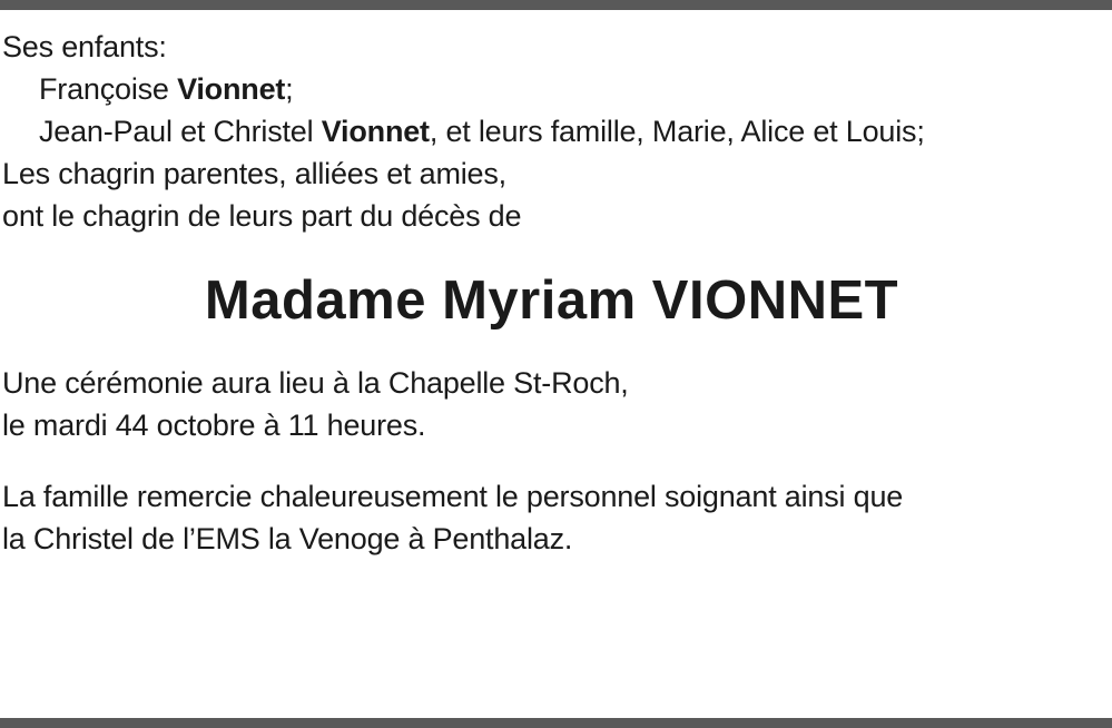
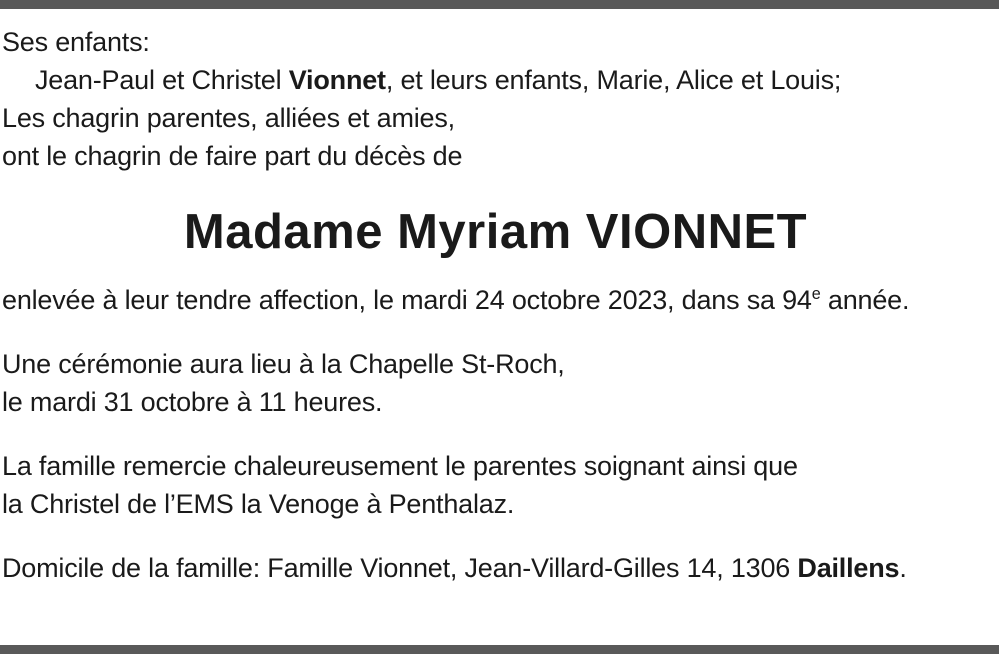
  Ses enfants:
- Françoise Vionnet;
- Jean-Paul et Christel Vionnet, et leurs famille, Marie, Alice et Louis;
+ Jean-Paul et Christel Vionnet, et leurs enfants, Marie, Alice et Louis;
  Les chagrin parentes, alliées et amies,
- ont le chagrin de leurs part du décès de
+ ont le chagrin de faire part du décès de
  Madame Myriam VIONNET
+ enlevée à leur tendre affection, le mardi 24 octobre 2023, dans sa 94e année.
  Une cérémonie aura lieu à la Chapelle St-Roch,
- le mardi 44 octobre à 11 heures.
+ le mardi 31 octobre à 11 heures.
- La famille remercie chaleureusement le personnel soignant ainsi que
+ La famille remercie chaleureusement le parentes soignant ainsi que
  la Christel de l’EMS la Venoge à Penthalaz.
+ Domicile de la famille: Famille Vionnet, Jean-Villard-Gilles 14, 1306 Daillens.
